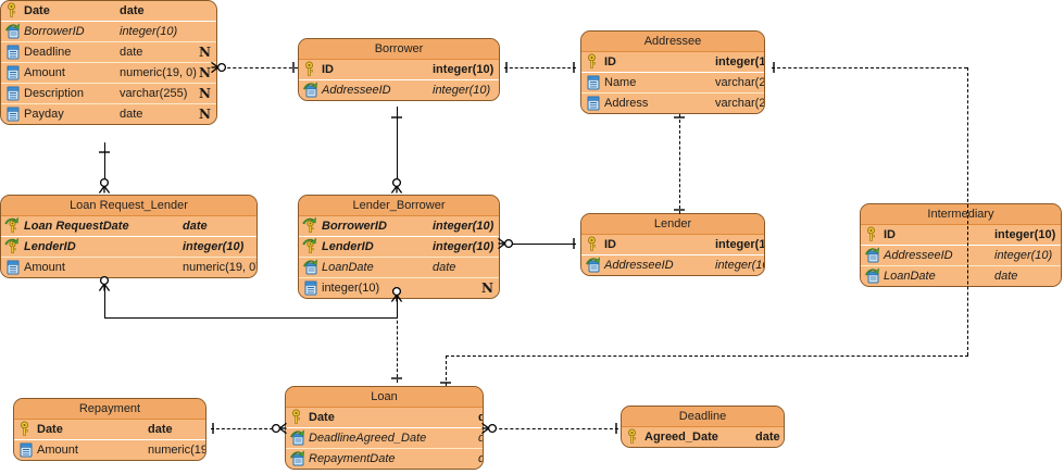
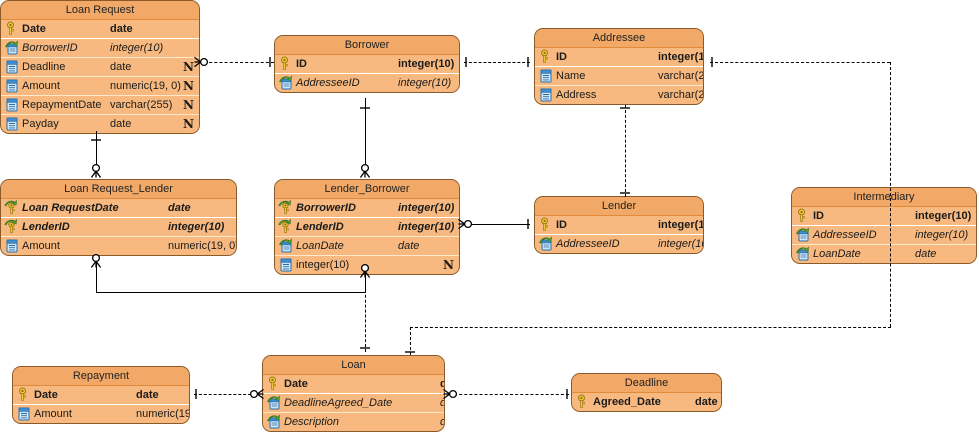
+ Loan Request
  Date
  date
  BorrowerID
  integer(10)
  Deadline
  date
  N
  Amount
  numeric(19, 0)
  N
- Description
+ RepaymentDate
  varchar(255)
  N
  Payday
  date
  N
  Borrower
  ID
  integer(10)
  AddresseeID
  integer(10)
  Addressee
  ID
  integer(1
  Name
  varchar(2
  Address
  varchar(2
  Loan Request_Lender
  Loan RequestDate
  date
  LenderID
  integer(10)
  Amount
  numeric(19, 0
  Lender_Borrower
  BorrowerID
  integer(10)
  LenderID
  integer(10)
  LoanDate
  date
  integer(10)
  N
  Lender
  ID
  integer(1
  AddresseeID
  integer(1
  Intermediary
  ID
  integer(10)
  AddresseeID
  integer(10)
  LoanDate
  date
  Repayment
  Date
  date
  Amount
  numeric(19
  Loan
  Date
  DeadlineAgreed_Date
- RepaymentDate
+ Description
  Deadline
  Agreed_Date
  date
